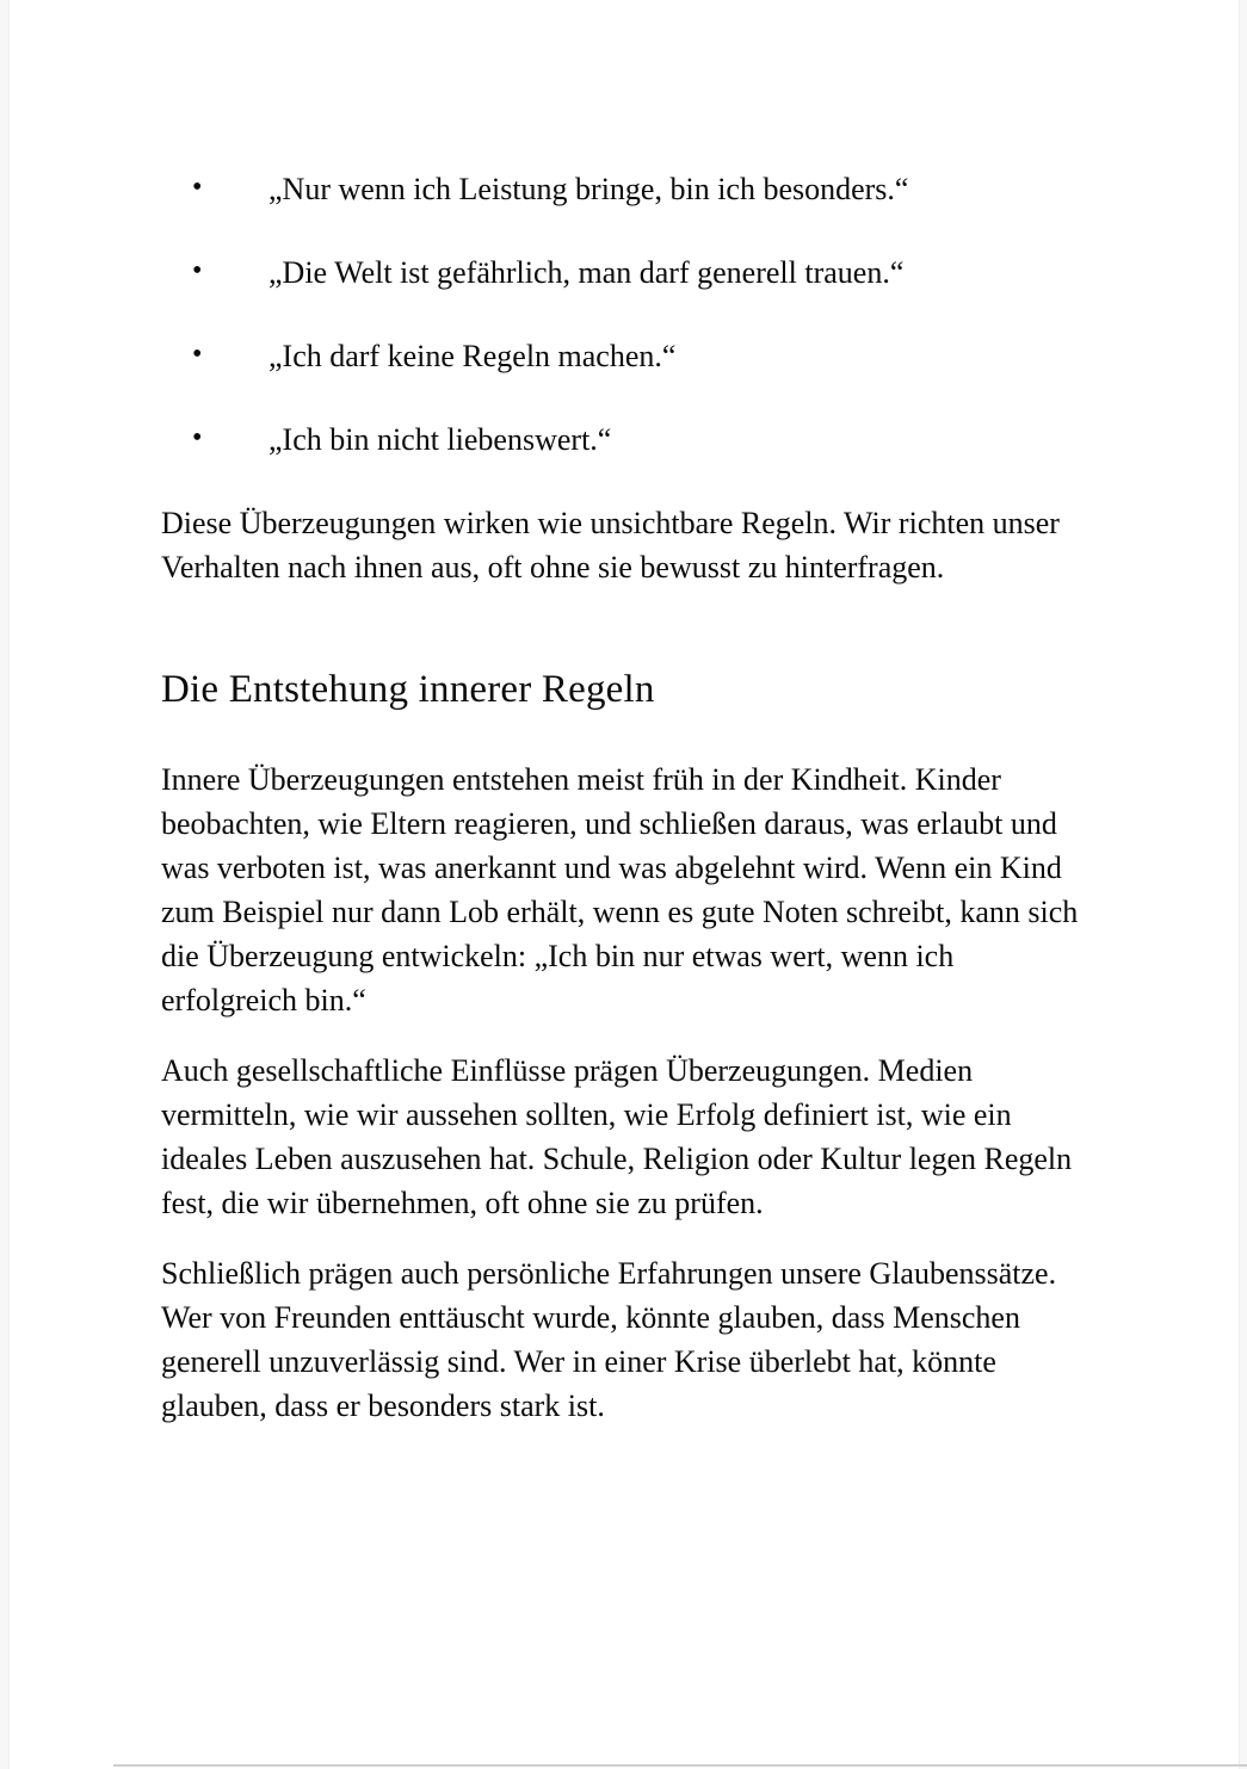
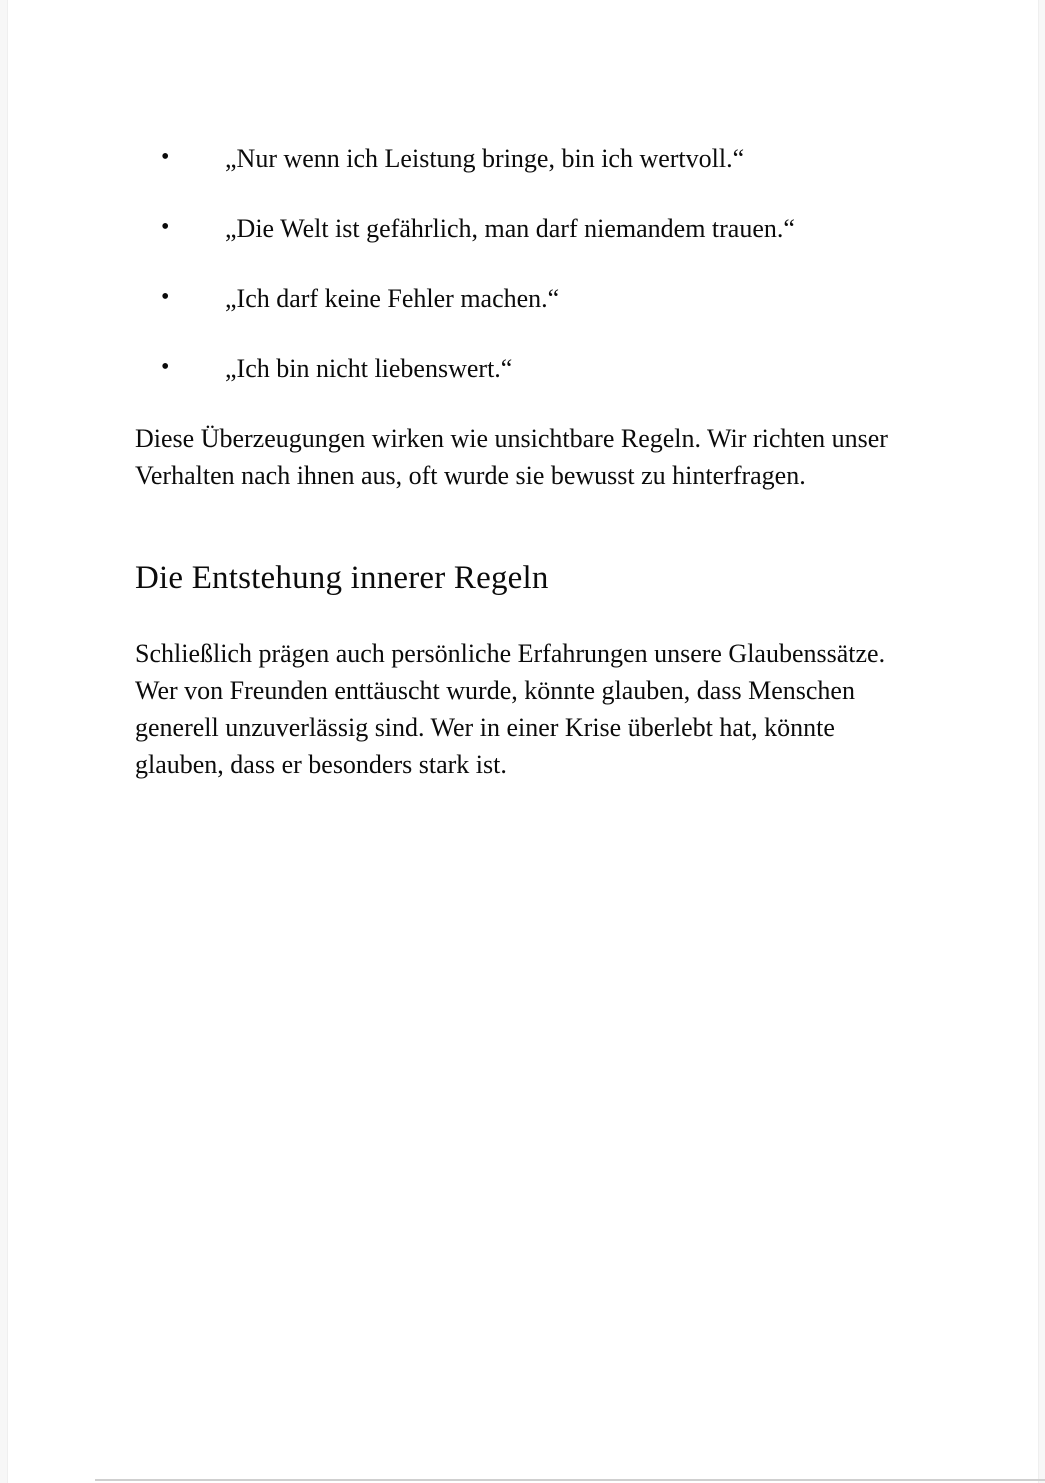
  •
- „Nur wenn ich Leistung bringe, bin ich besonders.“
+ „Nur wenn ich Leistung bringe, bin ich wertvoll.“
  •
- „Die Welt ist gefährlich, man darf generell trauen.“
+ „Die Welt ist gefährlich, man darf niemandem trauen.“
  •
- „Ich darf keine Regeln machen.“
+ „Ich darf keine Fehler machen.“
  •
  „Ich bin nicht liebenswert.“
- Diese Überzeugungen wirken wie unsichtbare Regeln. Wir richten unser Verhalten nach ihnen aus, oft ohne sie bewusst zu hinterfragen.
+ Diese Überzeugungen wirken wie unsichtbare Regeln. Wir richten unser Verhalten nach ihnen aus, oft wurde sie bewusst zu hinterfragen.
  Die Entstehung innerer Regeln
- Innere Überzeugungen entstehen meist früh in der Kindheit. Kinder beobachten, wie Eltern reagieren, und schließen daraus, was erlaubt und was verboten ist, was anerkannt und was abgelehnt wird. Wenn ein Kind zum Beispiel nur dann Lob erhält, wenn es gute Noten schreibt, kann sich die Überzeugung entwickeln: „Ich bin nur etwas wert, wenn ich erfolgreich bin.“
- Auch gesellschaftliche Einflüsse prägen Überzeugungen. Medien vermitteln, wie wir aussehen sollten, wie Erfolg definiert ist, wie ein ideales Leben auszusehen hat. Schule, Religion oder Kultur legen Regeln fest, die wir übernehmen, oft ohne sie zu prüfen.
  Schließlich prägen auch persönliche Erfahrungen unsere Glaubenssätze. Wer von Freunden enttäuscht wurde, könnte glauben, dass Menschen generell unzuverlässig sind. Wer in einer Krise überlebt hat, könnte glauben, dass er besonders stark ist.
